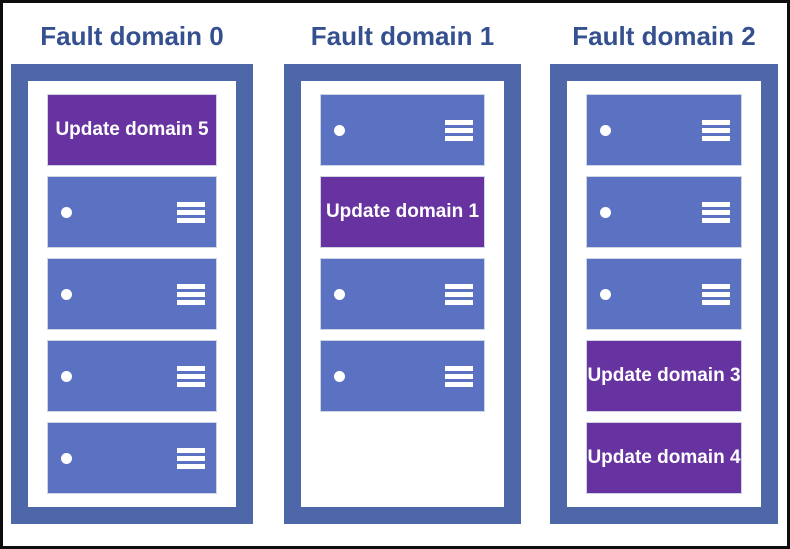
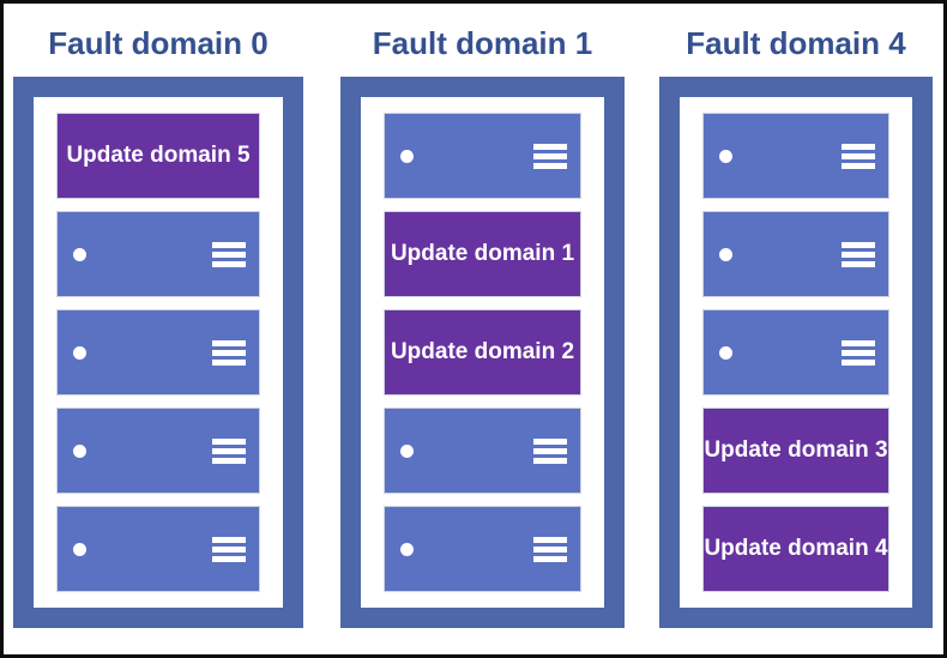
  Fault domain 0
  Update domain 5
  Fault domain 1
  Update domain 1
+ Update domain 2
- Fault domain 2
+ Fault domain 4
  Update domain 3
  Update domain 4
